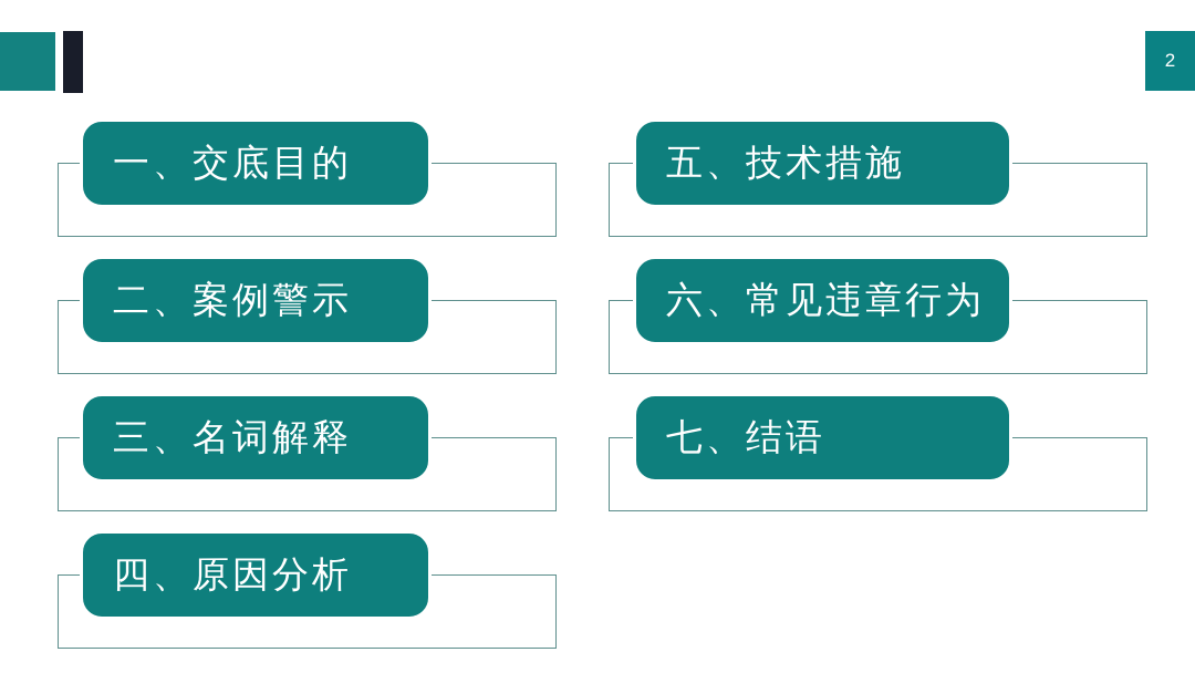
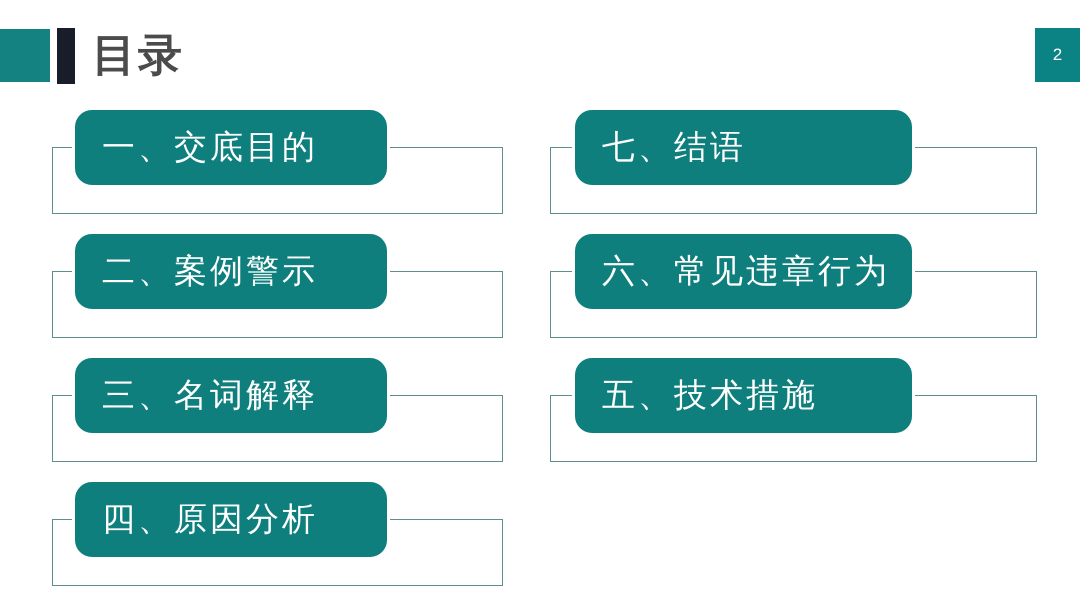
+ 目录
  2
  一、交底目的
  二、案例警示
  三、名词解释
  四、原因分析
- 五、技术措施
+ 七、结语
  六、常见违章行为
- 七、结语
+ 五、技术措施
